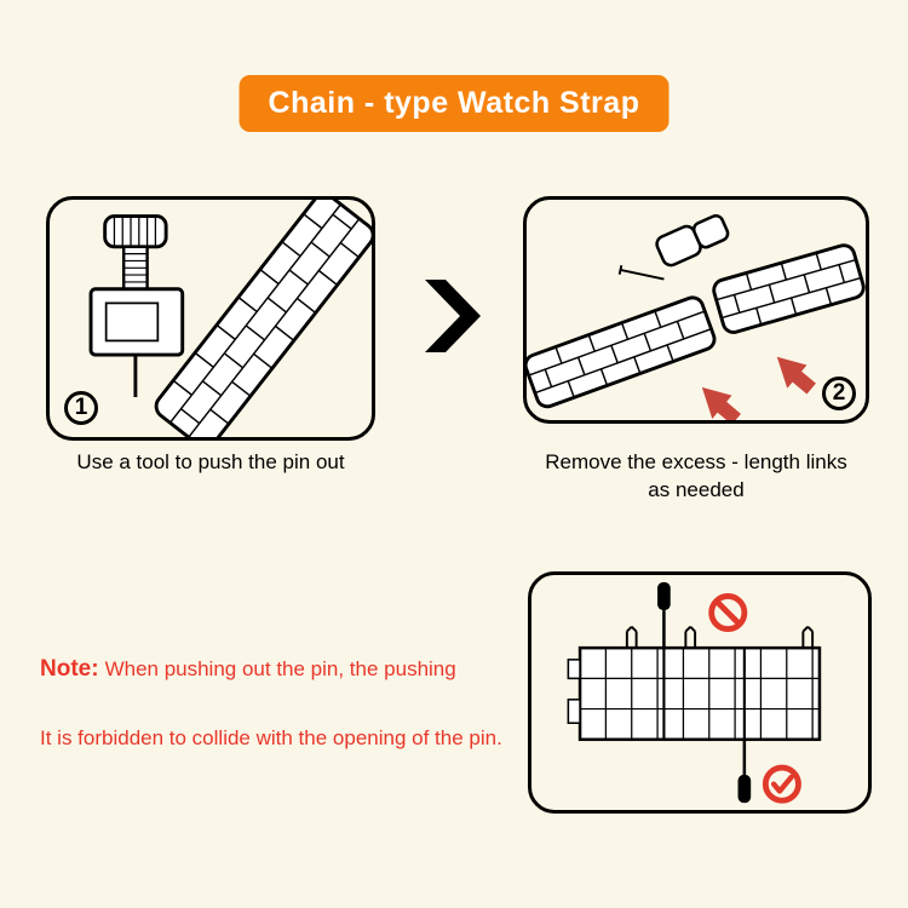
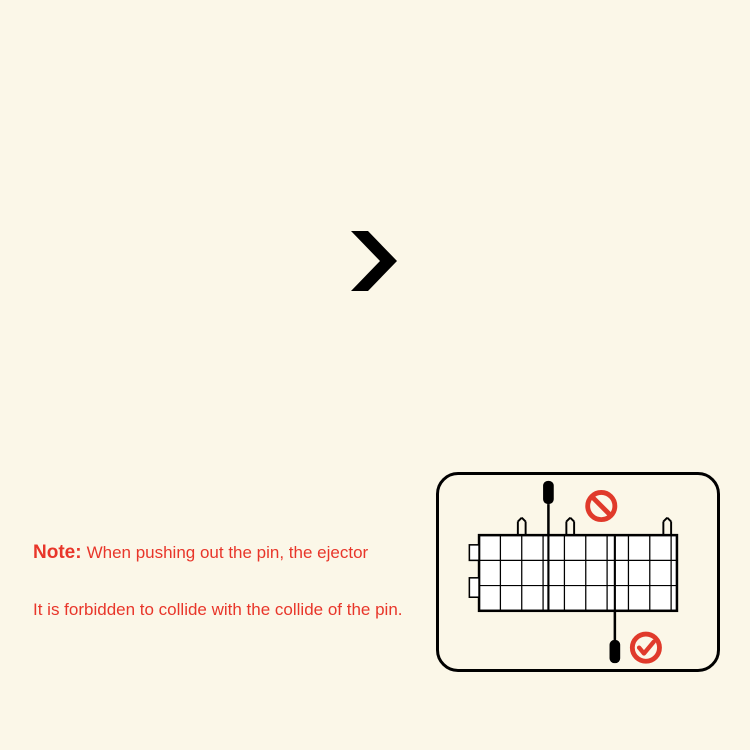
- Chain - type Watch Strap
- 1
- 2
- Use a tool to push the pin out
- Remove the excess - length links
- as needed
- Note: When pushing out the pin, the pushing
+ Note: When pushing out the pin, the ejector
- It is forbidden to collide with the opening of the pin.
+ It is forbidden to collide with the collide of the pin.
